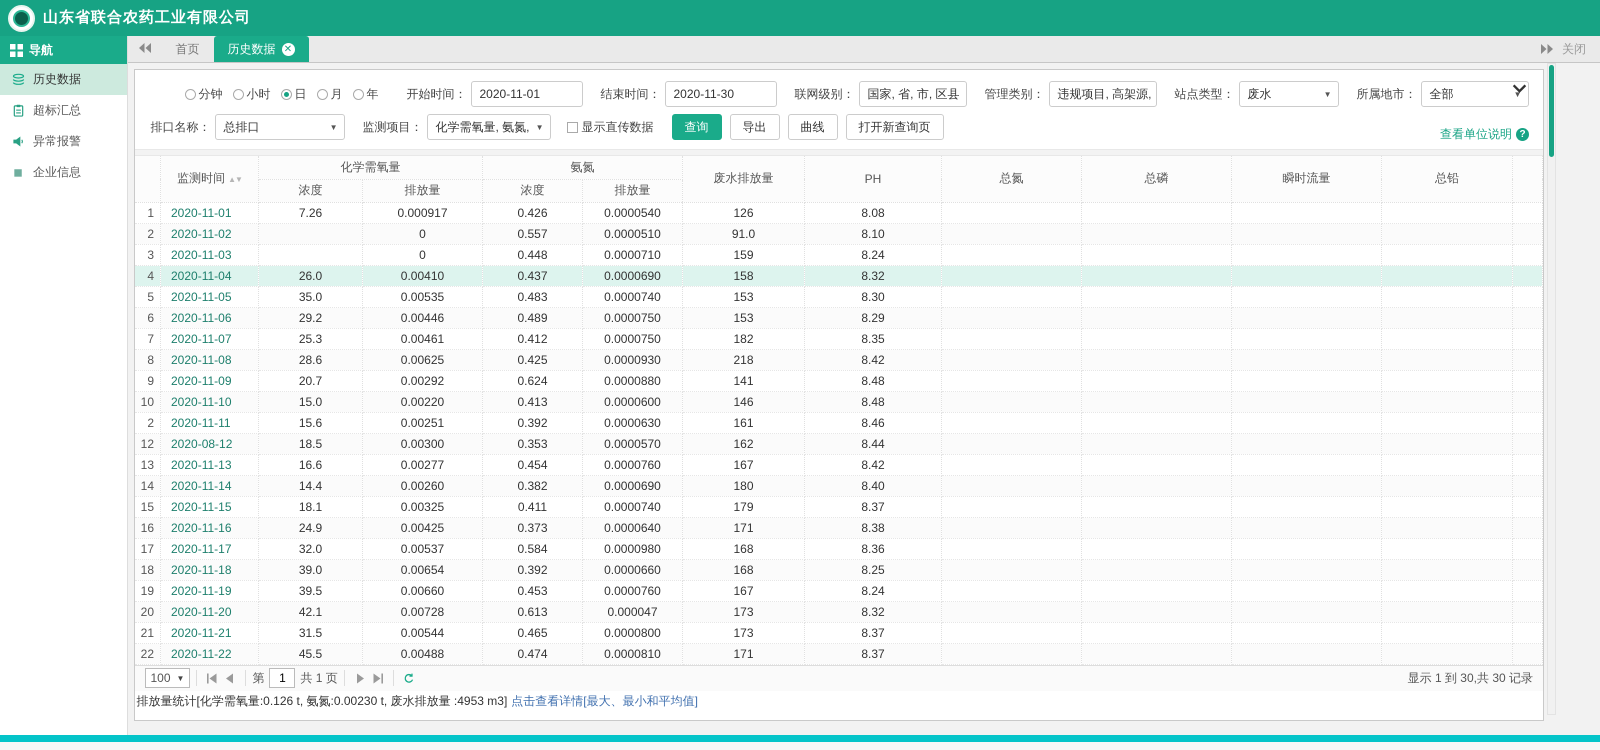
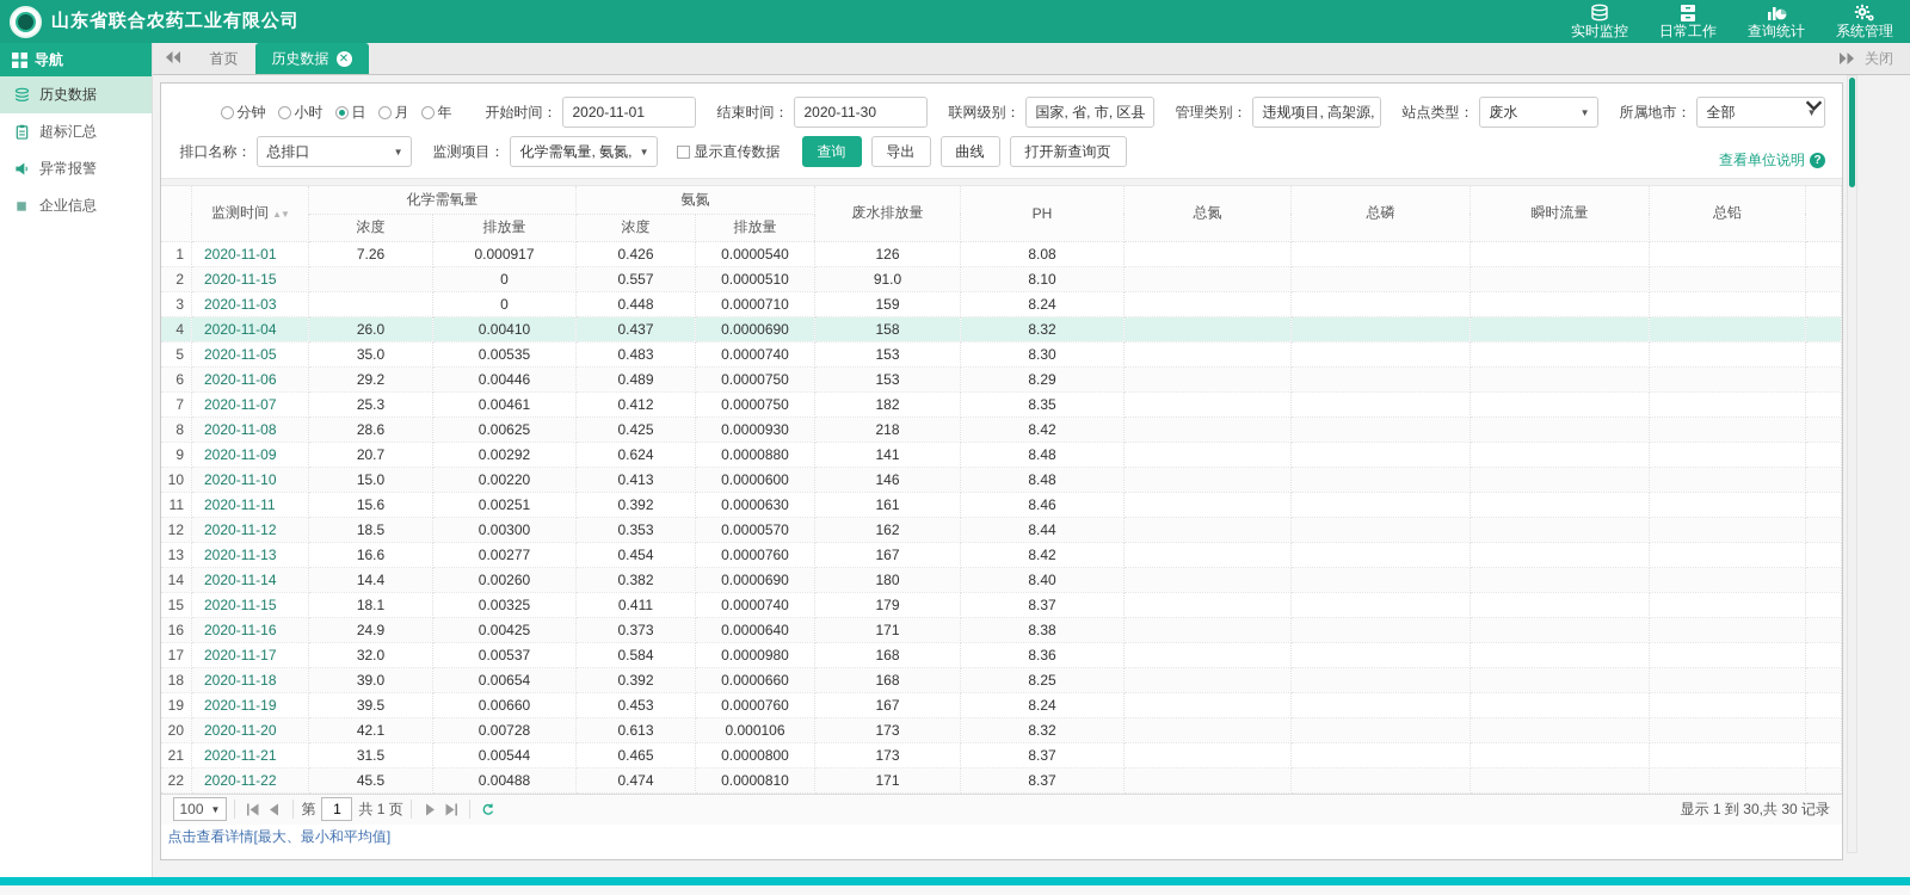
  山东省联合农药工业有限公司
+ 实时监控
+ 日常工作
+ 查询统计
+ 系统管理
  导航
  历史数据
  超标汇总
  异常报警
  企业信息
  首页
  历史数据
  ✕
  关闭
  分钟
  小时
  日
  月
  年
  开始时间：
  2020-11-01
  结束时间：
  2020-11-30
  联网级别：
  国家, 省, 市, 区县
  管理类别：
  违规项目, 高架源,
  站点类型：
  废水
  ▼
  所属地市：
  全部
  ▼
  排口名称：
  总排口
  ▼
  监测项目：
  化学需氧量, 氨氮,
  ▼
  显示直传数据
  查询
  导出
  曲线
  打开新查询页
  查看单位说明
  ?
  	监测时间 ▲▼	化学需氧量	氨氮	废水排放量	PH	总氮	总磷	瞬时流量	总铅
  浓度	排放量	浓度	排放量
  1	2020-11-01	7.26	0.000917	0.426	0.0000540	126	8.08
- 2	2020-11-02		0	0.557	0.0000510	91.0	8.10
+ 2	2020-11-15		0	0.557	0.0000510	91.0	8.10
  3	2020-11-03		0	0.448	0.0000710	159	8.24
  4	2020-11-04	26.0	0.00410	0.437	0.0000690	158	8.32
  5	2020-11-05	35.0	0.00535	0.483	0.0000740	153	8.30
  6	2020-11-06	29.2	0.00446	0.489	0.0000750	153	8.29
  7	2020-11-07	25.3	0.00461	0.412	0.0000750	182	8.35
  8	2020-11-08	28.6	0.00625	0.425	0.0000930	218	8.42
  9	2020-11-09	20.7	0.00292	0.624	0.0000880	141	8.48
  10	2020-11-10	15.0	0.00220	0.413	0.0000600	146	8.48
- 2	2020-11-11	15.6	0.00251	0.392	0.0000630	161	8.46
+ 11	2020-11-11	15.6	0.00251	0.392	0.0000630	161	8.46
- 12	2020-08-12	18.5	0.00300	0.353	0.0000570	162	8.44
+ 12	2020-11-12	18.5	0.00300	0.353	0.0000570	162	8.44
  13	2020-11-13	16.6	0.00277	0.454	0.0000760	167	8.42
  14	2020-11-14	14.4	0.00260	0.382	0.0000690	180	8.40
  15	2020-11-15	18.1	0.00325	0.411	0.0000740	179	8.37
  16	2020-11-16	24.9	0.00425	0.373	0.0000640	171	8.38
  17	2020-11-17	32.0	0.00537	0.584	0.0000980	168	8.36
  18	2020-11-18	39.0	0.00654	0.392	0.0000660	168	8.25
  19	2020-11-19	39.5	0.00660	0.453	0.0000760	167	8.24
- 20	2020-11-20	42.1	0.00728	0.613	0.000047	173	8.32
+ 20	2020-11-20	42.1	0.00728	0.613	0.000106	173	8.32
  21	2020-11-21	31.5	0.00544	0.465	0.0000800	173	8.37
  22	2020-11-22	45.5	0.00488	0.474	0.0000810	171	8.37
  100
  ▼
  第
  1
  共 1 页
  显示 1 到 30,共 30 记录
- 排放量统计[化学需氧量:0.126 t, 氨氮:0.00230 t, 废水排放量 :4953 m3]
  点击查看详情[最大、最小和平均值]
